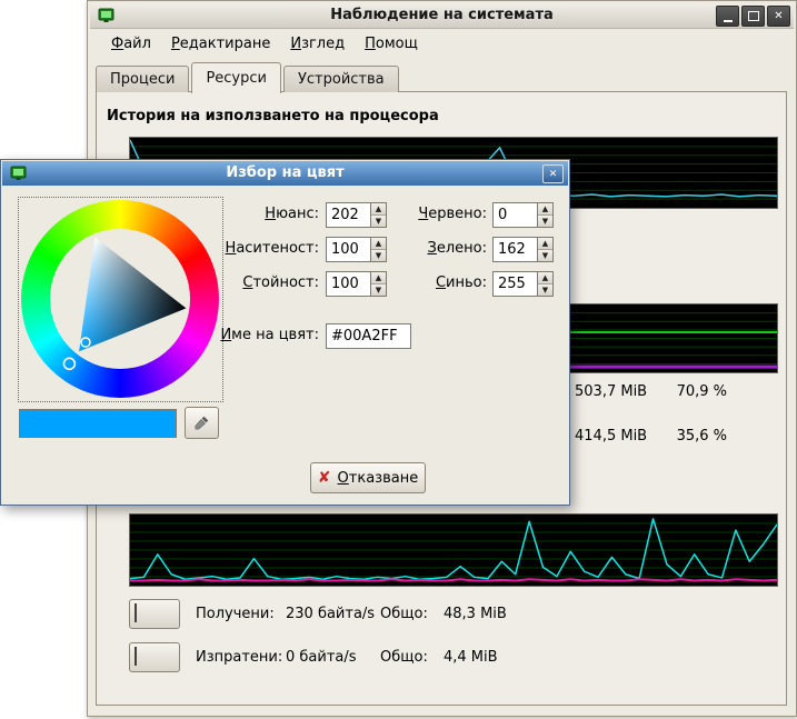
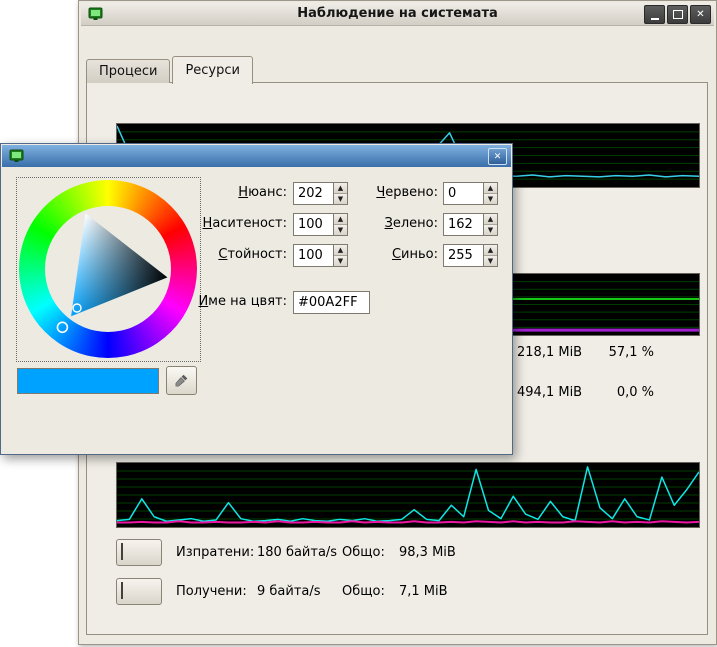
  Наблюдение на системата
  ✕
- Файл
- Редактиране
- Изглед
- Помощ
  Процеси
  Ресурси
- Устройства
- История на използването на процесора
- 503,7 MiB
+ 218,1 MiB
- 70,9 %
+ 57,1 %
- 414,5 MiB
+ 494,1 MiB
- 35,6 %
+ 0,0 %
- Получени:
+ Изпратени:
- 230 байта/s
+ 180 байта/s
  Общо:
- 48,3 MiB
+ 98,3 MiB
- Изпратени:
+ Получени:
- 0 байта/s
+ 9 байта/s
  Общо:
- 4,4 MiB
+ 7,1 MiB
- Избор на цвят
  ✕
  Нюанс:
  202
  ▲
  ▼
  Наситеност:
  100
  ▲
  ▼
  Стойност:
  100
  ▲
  ▼
  Червено:
  0
  ▲
  ▼
  Зелено:
  162
  ▲
  ▼
  Синьо:
  255
  ▲
  ▼
  Име на цвят:
  #00A2FF
- ✘
- Отказване
